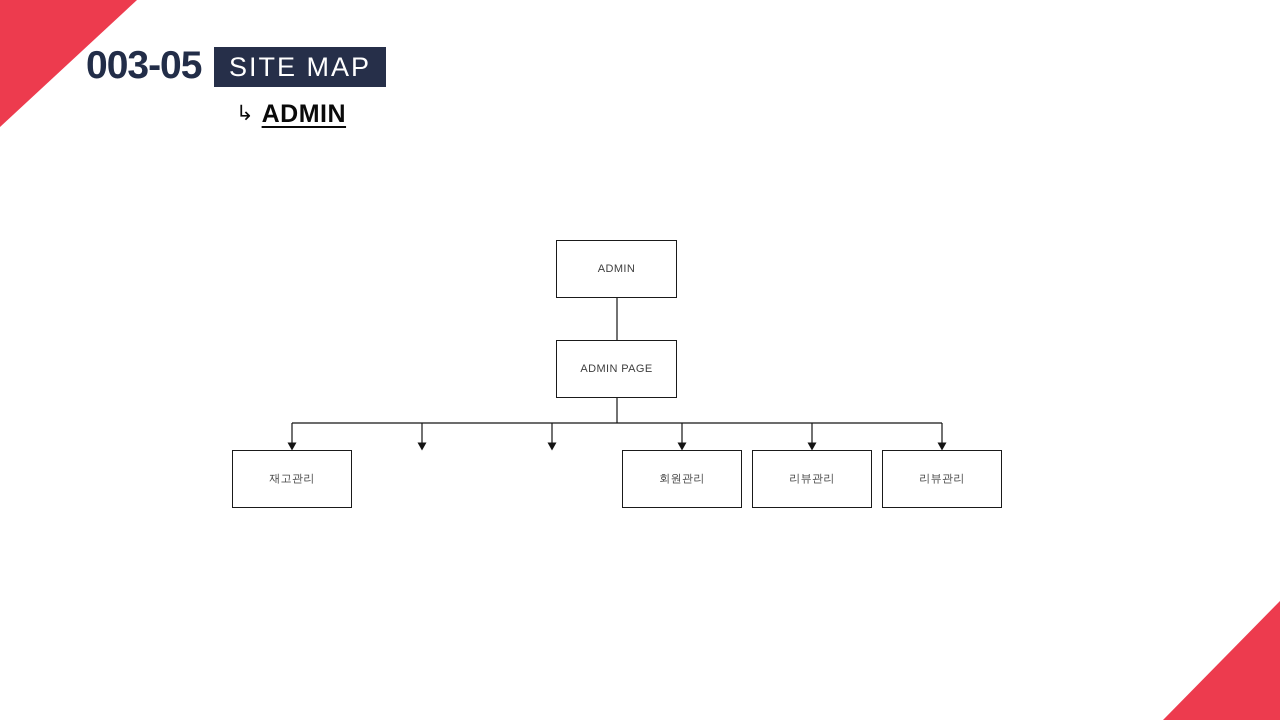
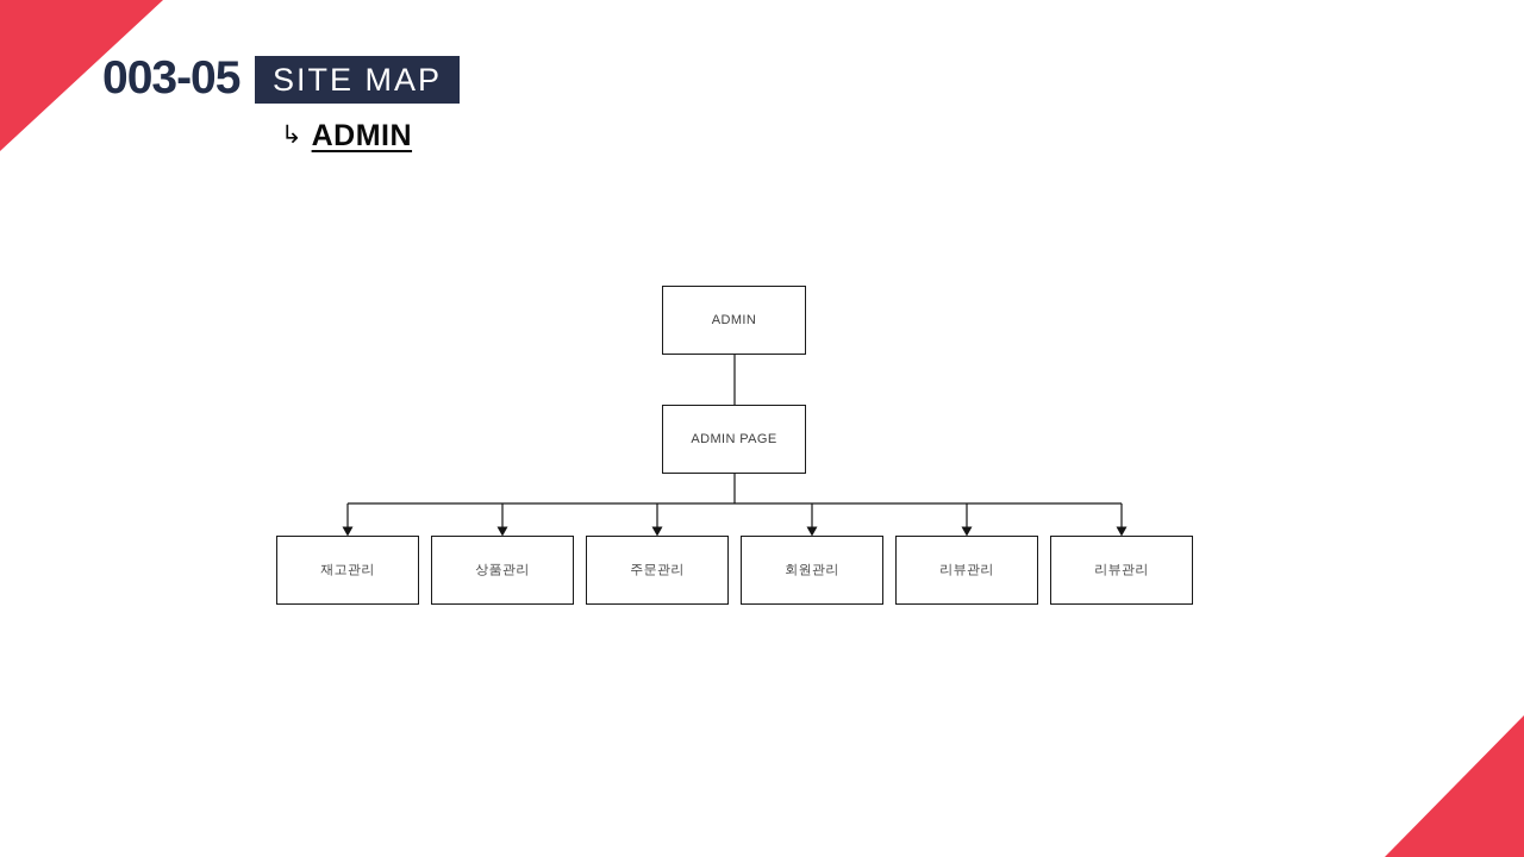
  003-05
  SITE MAP
  ↳
  ADMIN
  ADMIN
  ADMIN PAGE
  재고관리
+ 상품관리
+ 주문관리
  회원관리
  리뷰관리
  리뷰관리
